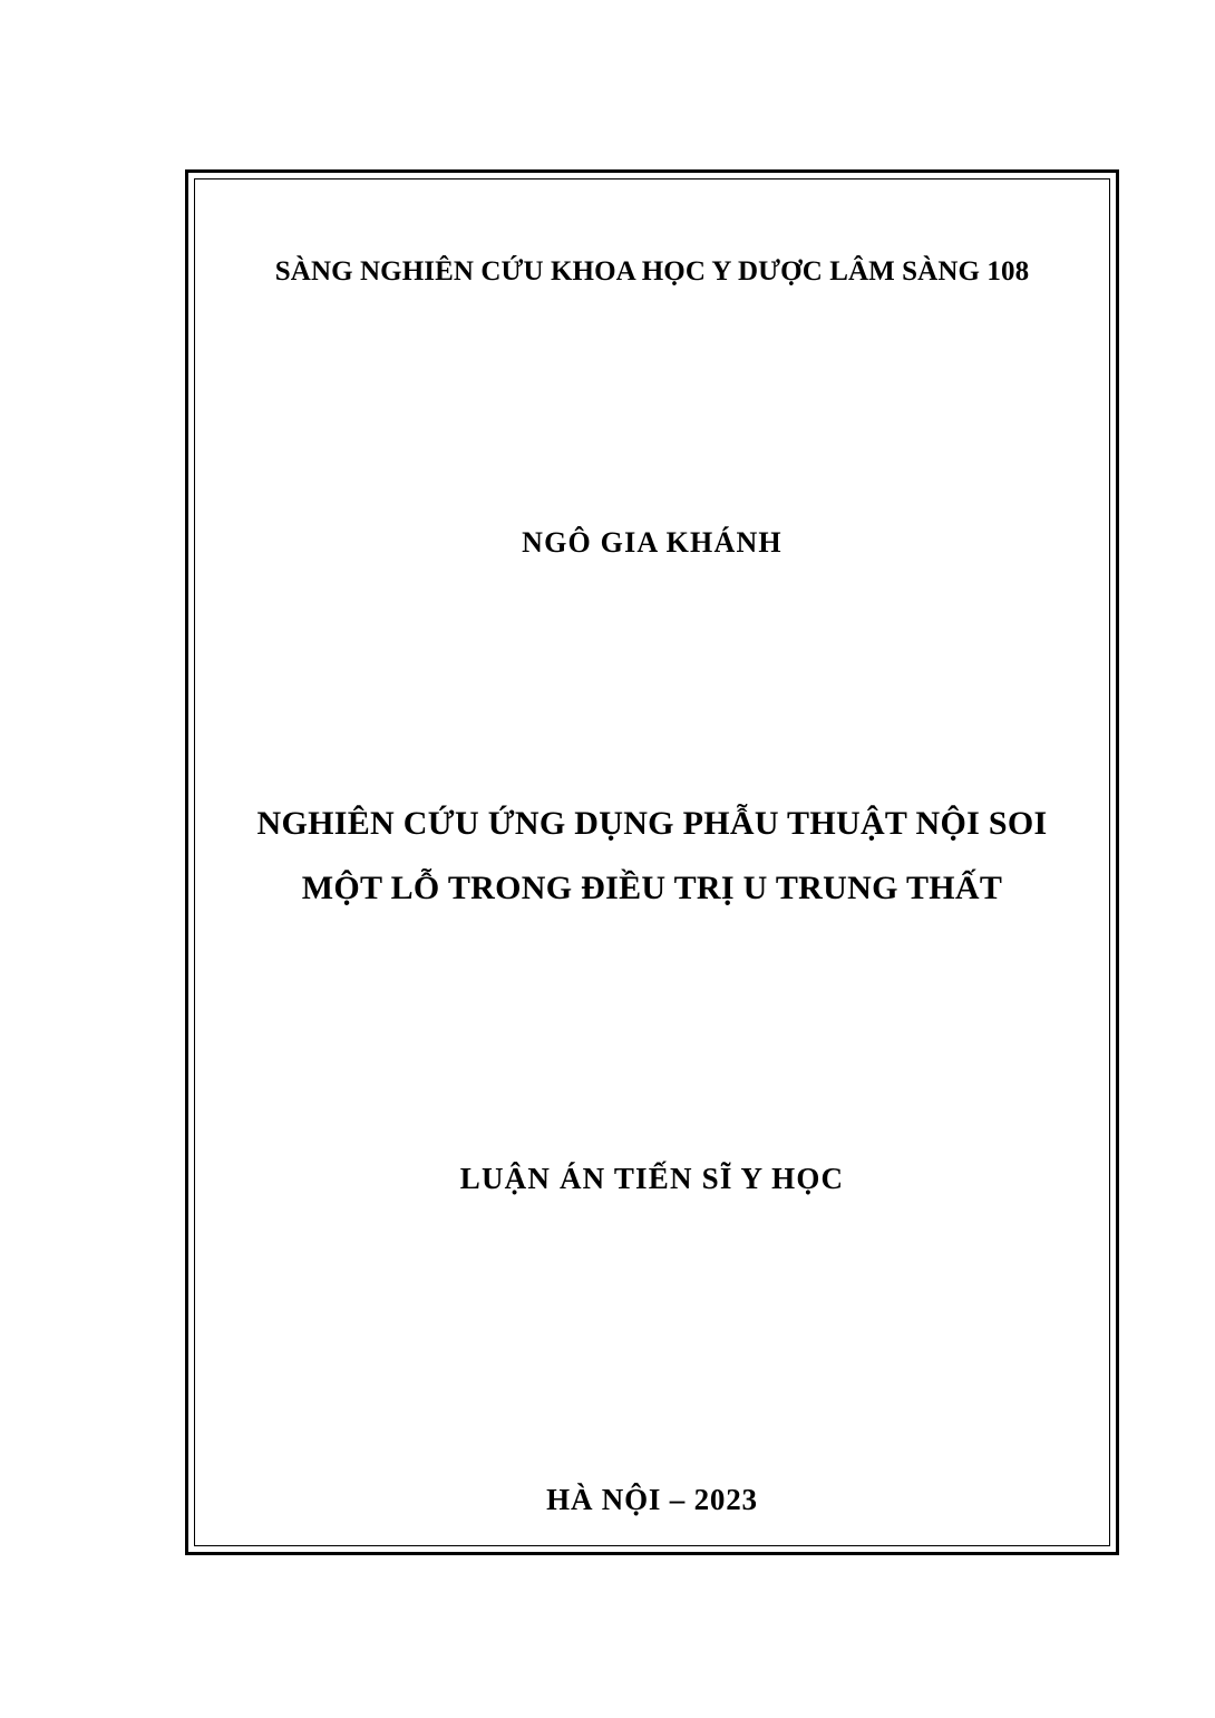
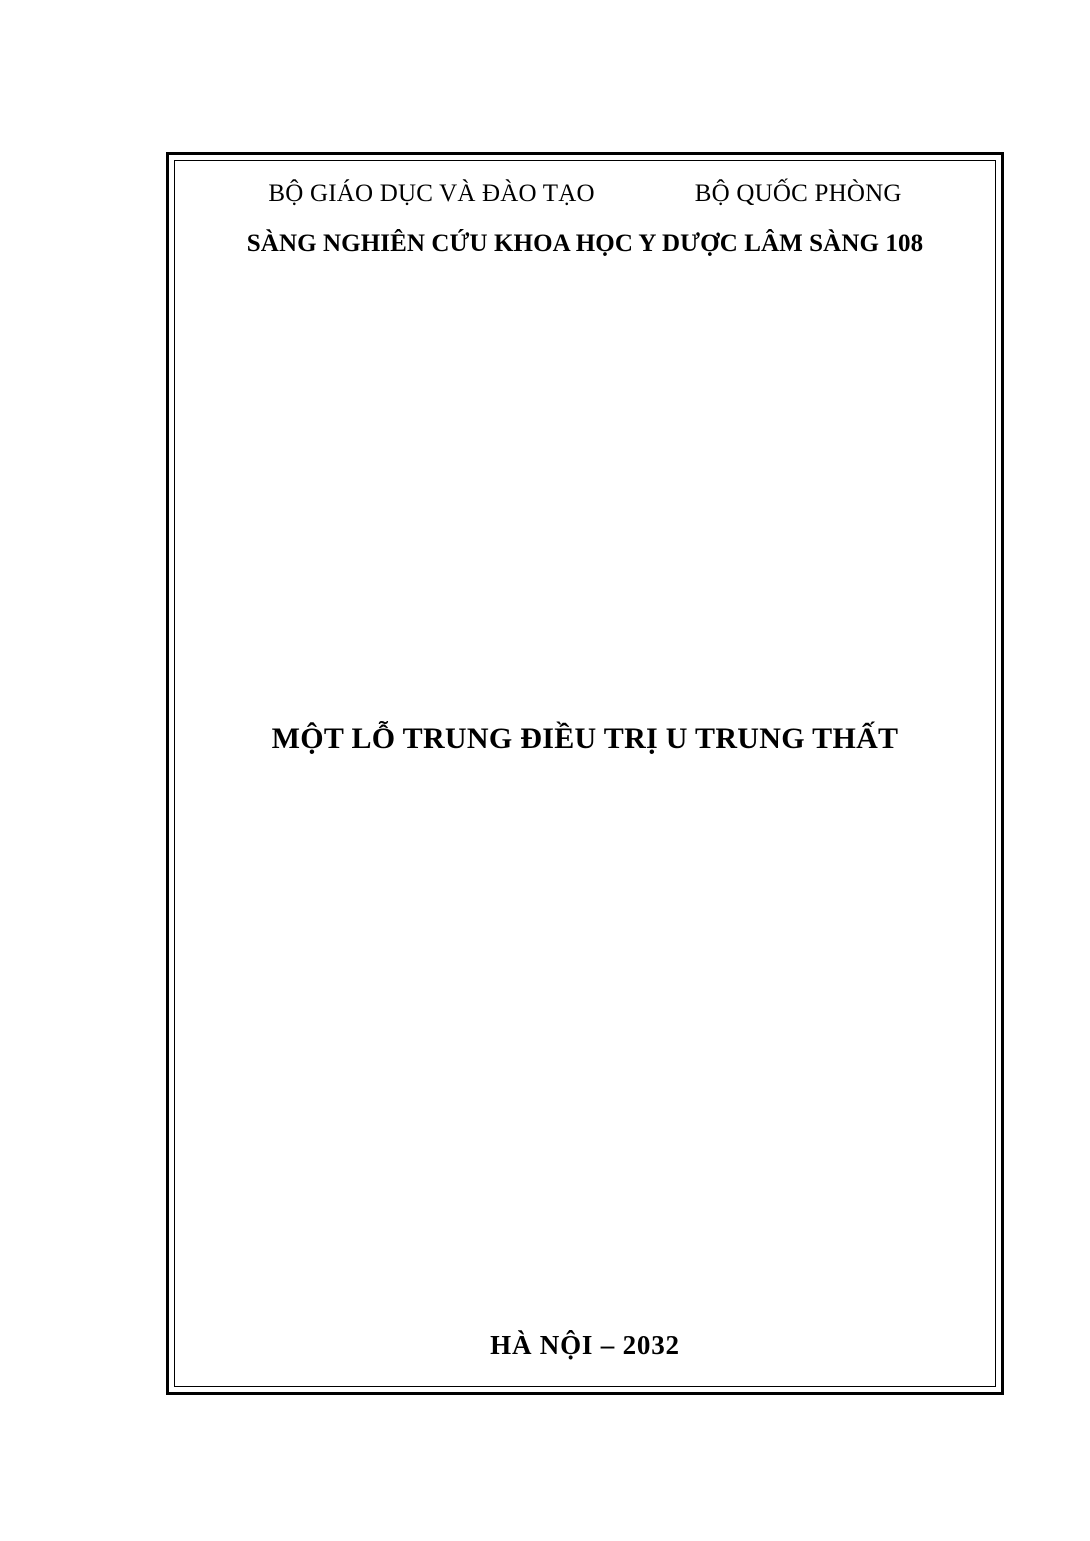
+ BỘ GIÁO DỤC VÀ ĐÀO TẠO
+ BỘ QUỐC PHÒNG
  SÀNG NGHIÊN CỨU KHOA HỌC Y DƯỢC LÂM SÀNG 108
- NGÔ GIA KHÁNH
- NGHIÊN CỨU ỨNG DỤNG PHẪU THUẬT NỘI SOI
- MỘT LỖ TRONG ĐIỀU TRỊ U TRUNG THẤT
+ MỘT LỖ TRUNG ĐIỀU TRỊ U TRUNG THẤT
- LUẬN ÁN TIẾN SĨ Y HỌC
- HÀ NỘI – 2023
+ HÀ NỘI – 2032
